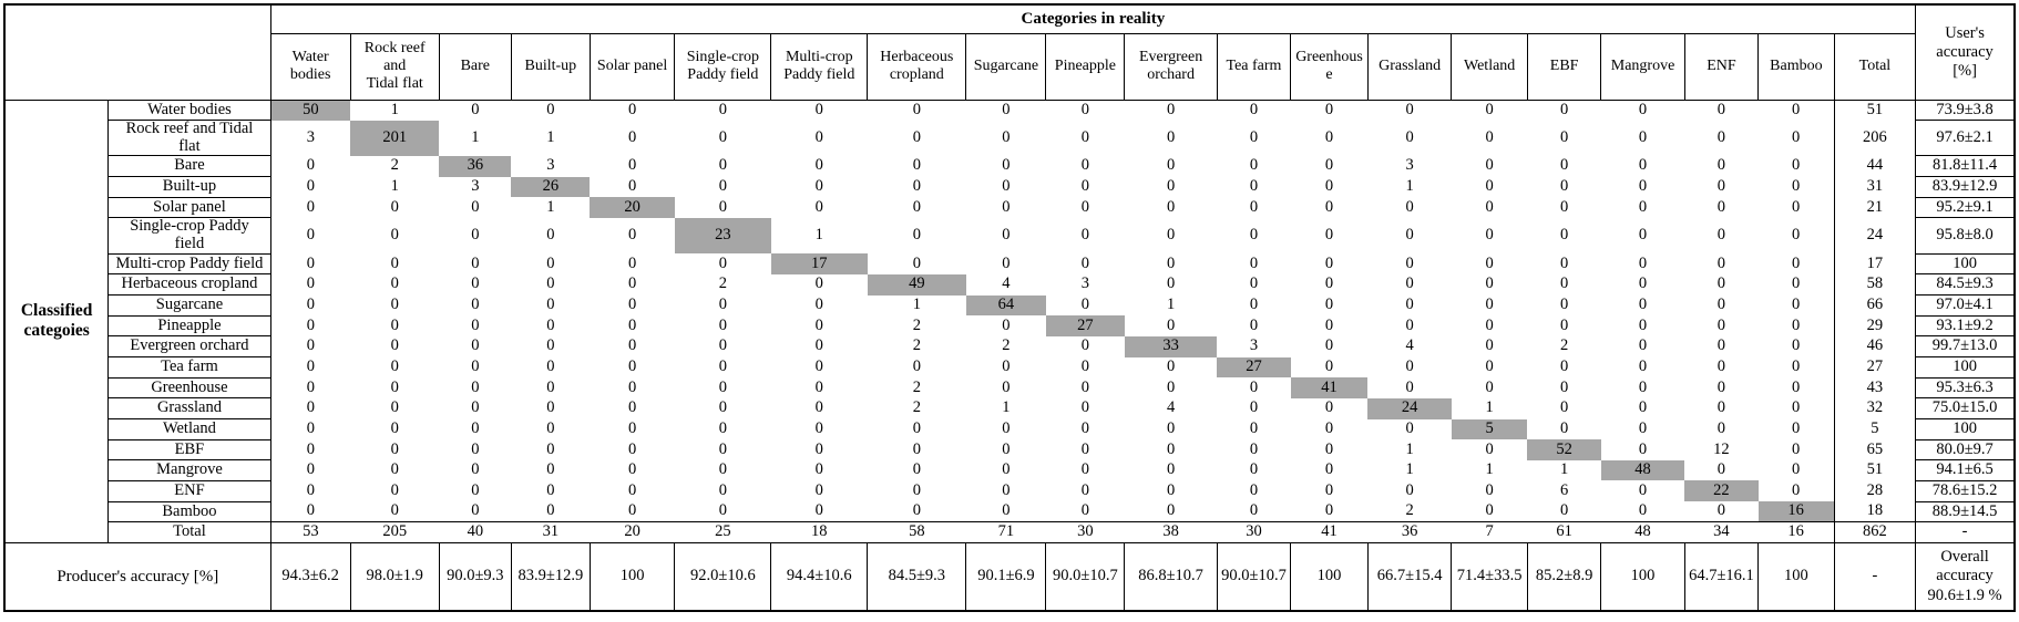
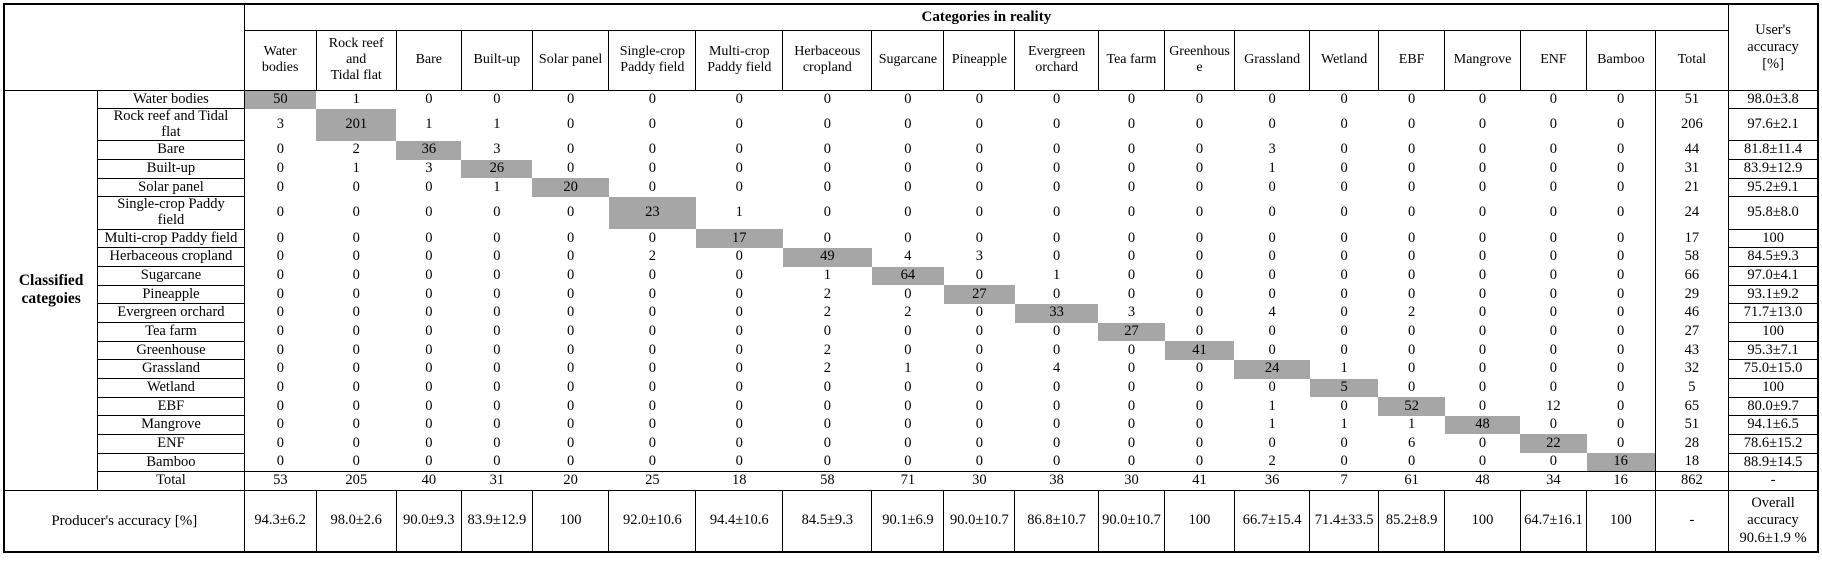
  	Categories in reality	User's accuracy [%]
  Waterbodies	Rock reefandTidal flat	Bare	Built-up	Solar panel	Single-cropPaddy field	Multi-cropPaddy field	Herbaceouscropland	Sugarcane	Pineapple	Evergreenorchard	Tea farm	Greenhouse	Grassland	Wetland	EBF	Mangrove	ENF	Bamboo	Total
- Classifiedcategoies	Water bodies	50	1	0	0	0	0	0	0	0	0	0	0	0	0	0	0	0	0	0	51	73.9±3.8
+ Classifiedcategoies	Water bodies	50	1	0	0	0	0	0	0	0	0	0	0	0	0	0	0	0	0	0	51	98.0±3.8
  Rock reef and Tidal flat	3	201	1	1	0	0	0	0	0	0	0	0	0	0	0	0	0	0	0	206	97.6±2.1
  Bare	0	2	36	3	0	0	0	0	0	0	0	0	0	3	0	0	0	0	0	44	81.8±11.4
  Built-up	0	1	3	26	0	0	0	0	0	0	0	0	0	1	0	0	0	0	0	31	83.9±12.9
  Solar panel	0	0	0	1	20	0	0	0	0	0	0	0	0	0	0	0	0	0	0	21	95.2±9.1
  Single-crop Paddy field	0	0	0	0	0	23	1	0	0	0	0	0	0	0	0	0	0	0	0	24	95.8±8.0
  Multi-crop Paddy field	0	0	0	0	0	0	17	0	0	0	0	0	0	0	0	0	0	0	0	17	100
  Herbaceous cropland	0	0	0	0	0	2	0	49	4	3	0	0	0	0	0	0	0	0	0	58	84.5±9.3
  Sugarcane	0	0	0	0	0	0	0	1	64	0	1	0	0	0	0	0	0	0	0	66	97.0±4.1
  Pineapple	0	0	0	0	0	0	0	2	0	27	0	0	0	0	0	0	0	0	0	29	93.1±9.2
- Evergreen orchard	0	0	0	0	0	0	0	2	2	0	33	3	0	4	0	2	0	0	0	46	99.7±13.0
+ Evergreen orchard	0	0	0	0	0	0	0	2	2	0	33	3	0	4	0	2	0	0	0	46	71.7±13.0
  Tea farm	0	0	0	0	0	0	0	0	0	0	0	27	0	0	0	0	0	0	0	27	100
- Greenhouse	0	0	0	0	0	0	0	2	0	0	0	0	41	0	0	0	0	0	0	43	95.3±6.3
+ Greenhouse	0	0	0	0	0	0	0	2	0	0	0	0	41	0	0	0	0	0	0	43	95.3±7.1
  Grassland	0	0	0	0	0	0	0	2	1	0	4	0	0	24	1	0	0	0	0	32	75.0±15.0
  Wetland	0	0	0	0	0	0	0	0	0	0	0	0	0	0	5	0	0	0	0	5	100
  EBF	0	0	0	0	0	0	0	0	0	0	0	0	0	1	0	52	0	12	0	65	80.0±9.7
  Mangrove	0	0	0	0	0	0	0	0	0	0	0	0	0	1	1	1	48	0	0	51	94.1±6.5
  ENF	0	0	0	0	0	0	0	0	0	0	0	0	0	0	0	6	0	22	0	28	78.6±15.2
  Bamboo	0	0	0	0	0	0	0	0	0	0	0	0	0	2	0	0	0	0	16	18	88.9±14.5
  Total	53	205	40	31	20	25	18	58	71	30	38	30	41	36	7	61	48	34	16	862	-
- Producer's accuracy [%]	94.3±6.2	98.0±1.9	90.0±9.3	83.9±12.9	100	92.0±10.6	94.4±10.6	84.5±9.3	90.1±6.9	90.0±10.7	86.8±10.7	90.0±10.7	100	66.7±15.4	71.4±33.5	85.2±8.9	100	64.7±16.1	100	-	Overallaccuracy90.6±1.9 %
+ Producer's accuracy [%]	94.3±6.2	98.0±2.6	90.0±9.3	83.9±12.9	100	92.0±10.6	94.4±10.6	84.5±9.3	90.1±6.9	90.0±10.7	86.8±10.7	90.0±10.7	100	66.7±15.4	71.4±33.5	85.2±8.9	100	64.7±16.1	100	-	Overallaccuracy90.6±1.9 %
